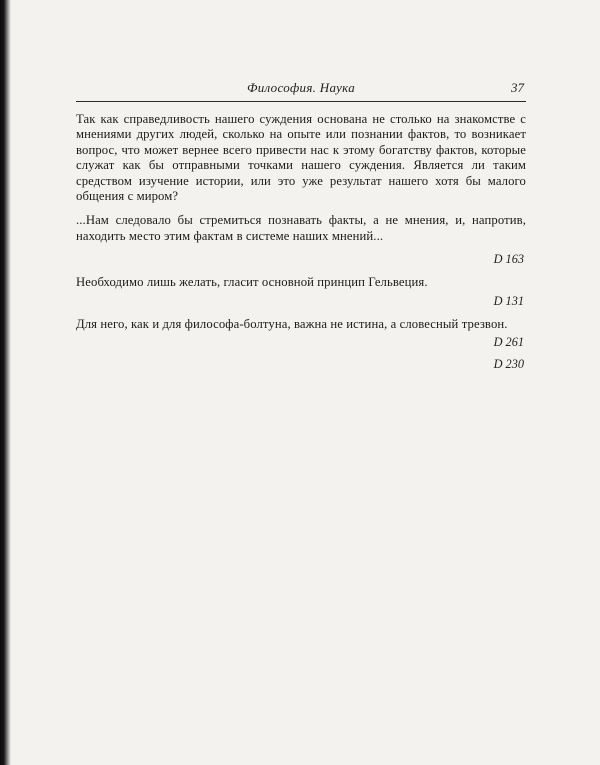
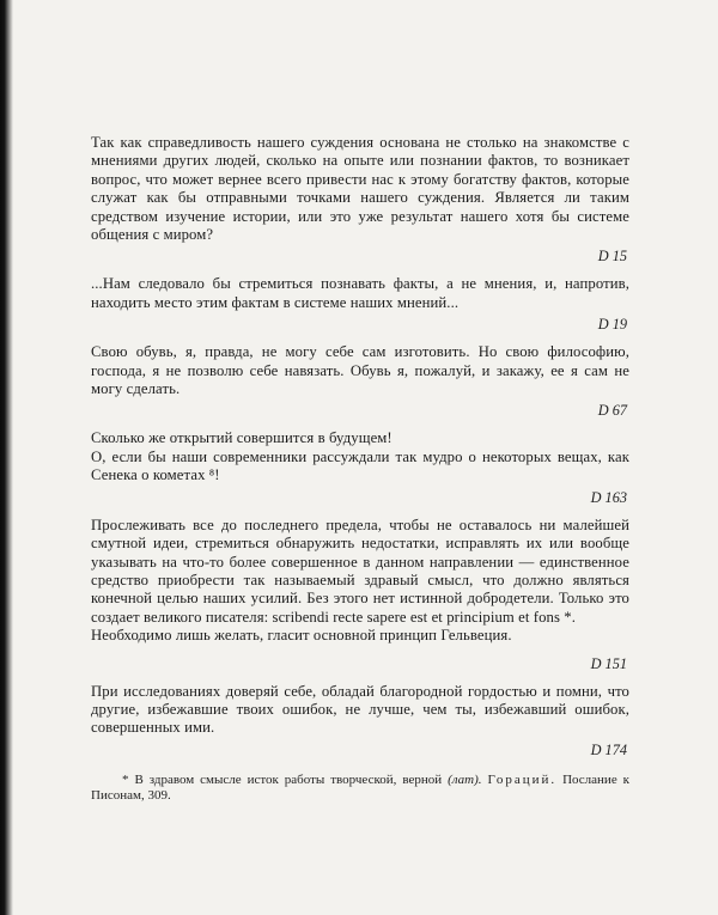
- Философия. Наука
- 37
- Так как справедливость нашего суждения основана не столько на знакомстве с мнениями других людей, сколько на опыте или познании фактов, то возникает вопрос, что может вернее всего привести нас к этому богатству фактов, которые служат как бы отправными точками нашего суждения. Является ли таким средством изучение истории, или это уже результат нашего хотя бы малого общения с миром?
+ Так как справедливость нашего суждения основана не столько на знакомстве с мнениями других людей, сколько на опыте или познании фактов, то возникает вопрос, что может вернее всего привести нас к этому богатству фактов, которые служат как бы отправными точками нашего суждения. Является ли таким средством изучение истории, или это уже результат нашего хотя бы системе общения с миром?
+ D 15
  ...Нам следовало бы стремиться познавать факты, а не мнения, и, напротив, находить место этим фактам в системе наших мнений...
+ D 19
+ Свою обувь, я, правда, не могу себе сам изготовить. Но свою философию, господа, я не позволю себе навязать. Обувь я, пожалуй, и закажу, ее я сам не могу сделать.
+ D 67
+ Сколько же открытий совершится в будущем!
+ О, если бы наши современники рассуждали так мудро о некоторых вещах, как Сенека о кометах ⁸!
  D 163
+ Прослеживать все до последнего предела, чтобы не оставалось ни малейшей смутной идеи, стремиться обнаружить недостатки, исправлять их или вообще указывать на что-то более совершенное в данном направлении — единственное средство приобрести так называемый здравый смысл, что должно являться конечной целью наших усилий. Без этого нет истинной добродетели. Только это создает великого писателя: scribendi recte sapere est et principium et fons *.
  Необходимо лишь желать, гласит основной принцип Гельвеция.
- D 131
- Для него, как и для философа-болтуна, важна не истина, а словесный трезвон.
- D 261
+ D 151
+ При исследованиях доверяй себе, обладай благородной гордостью и помни, что другие, избежавшие твоих ошибок, не лучше, чем ты, избежавший ошибок, совершенных ими.
- D 230
+ D 174
+ * В здравом смысле исток работы творческой, верной (лат). Гораций. Послание к Писонам, 309.
